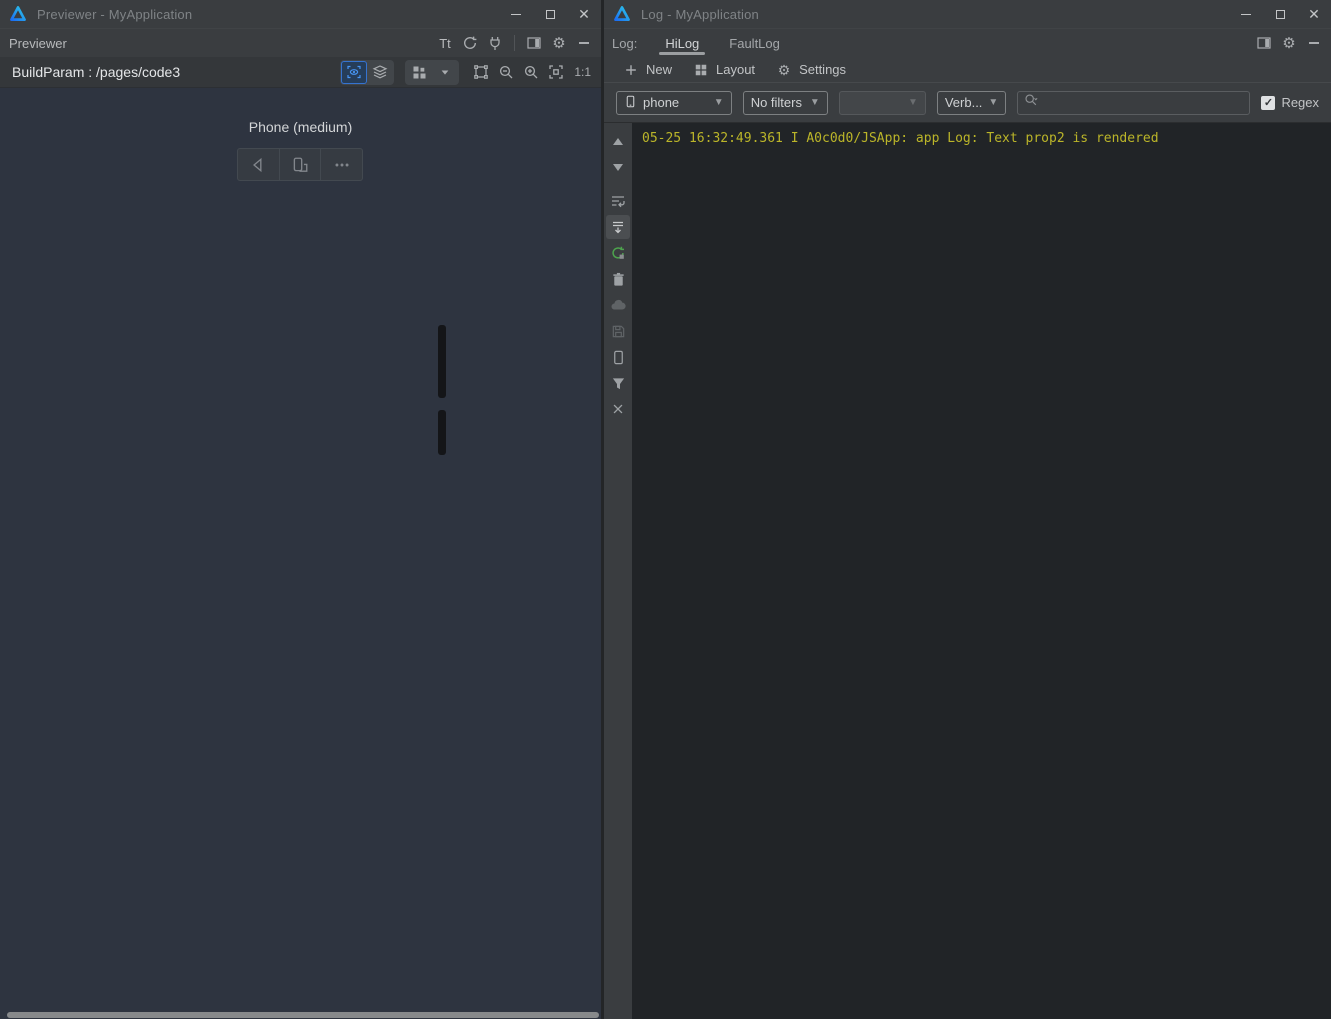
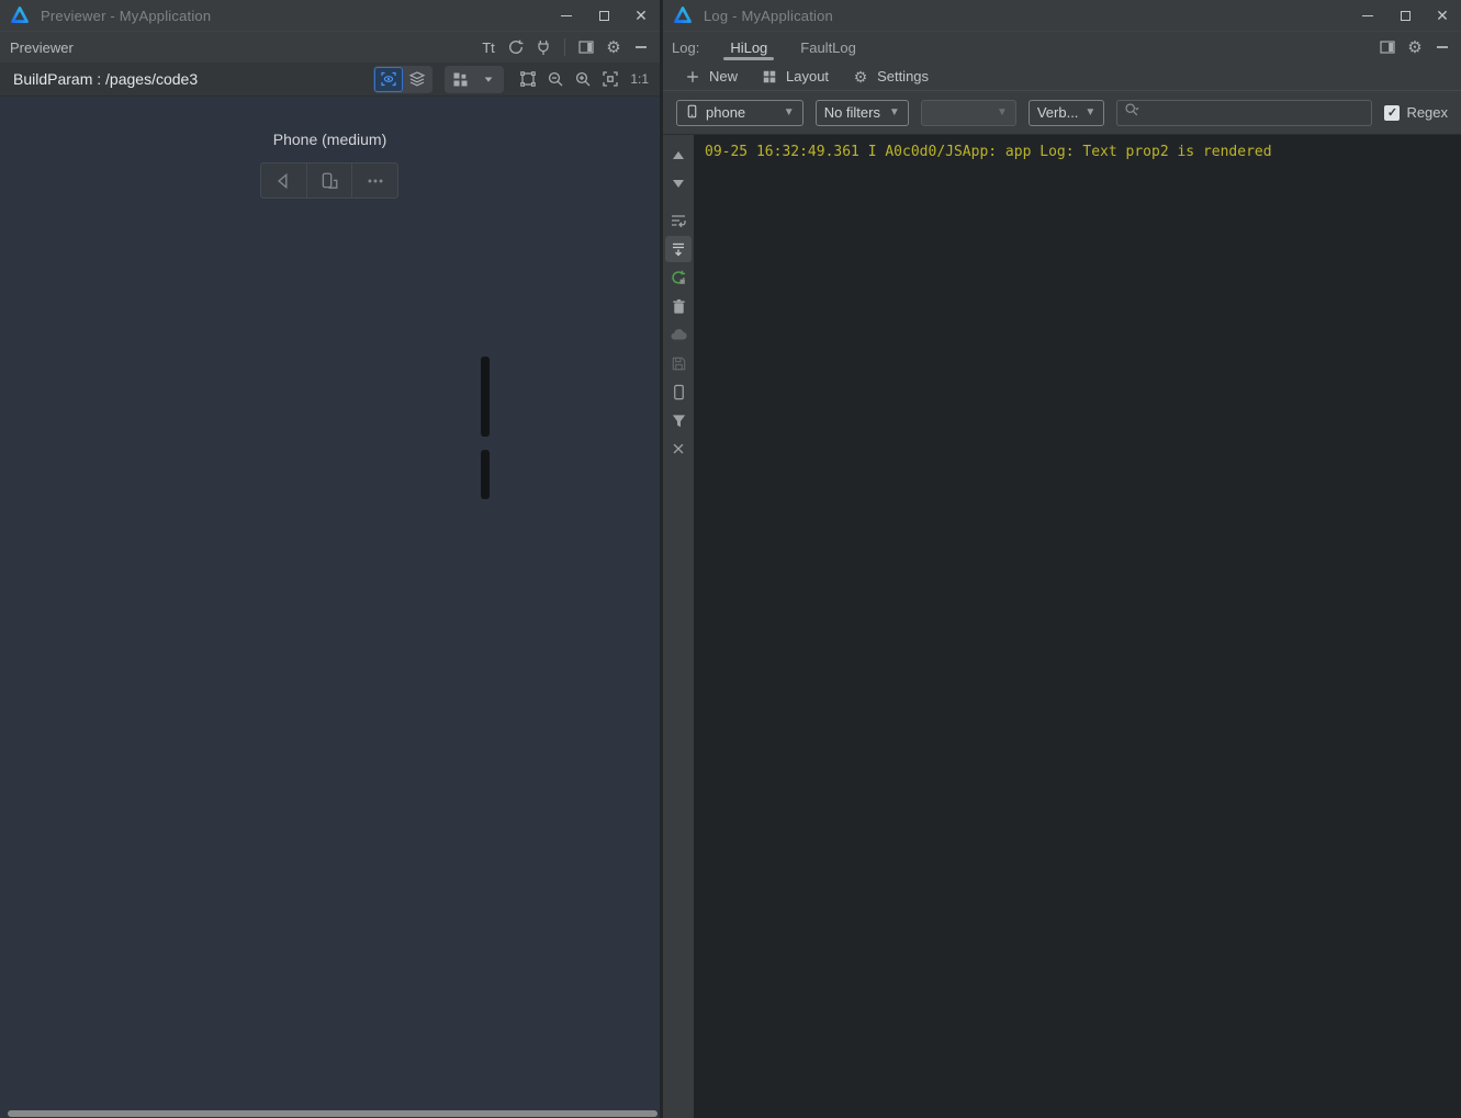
  Previewer - MyApplication
  ✕
  Previewer
  Tt
  ⚙
  BuildParam : /pages/code3
  1:1
  Phone (medium)
  Log - MyApplication
  ✕
  Log:
  HiLog
  FaultLog
  ⚙
  New
  Layout
  ⚙
  Settings
  phone
  ▼
  No filters
  ▼
  ▼
  Verb...
  ▼
  ✓
  Regex
- 05-25 16:32:49.361 I A0c0d0/JSApp: app Log: Text prop2 is rendered
+ 09-25 16:32:49.361 I A0c0d0/JSApp: app Log: Text prop2 is rendered
